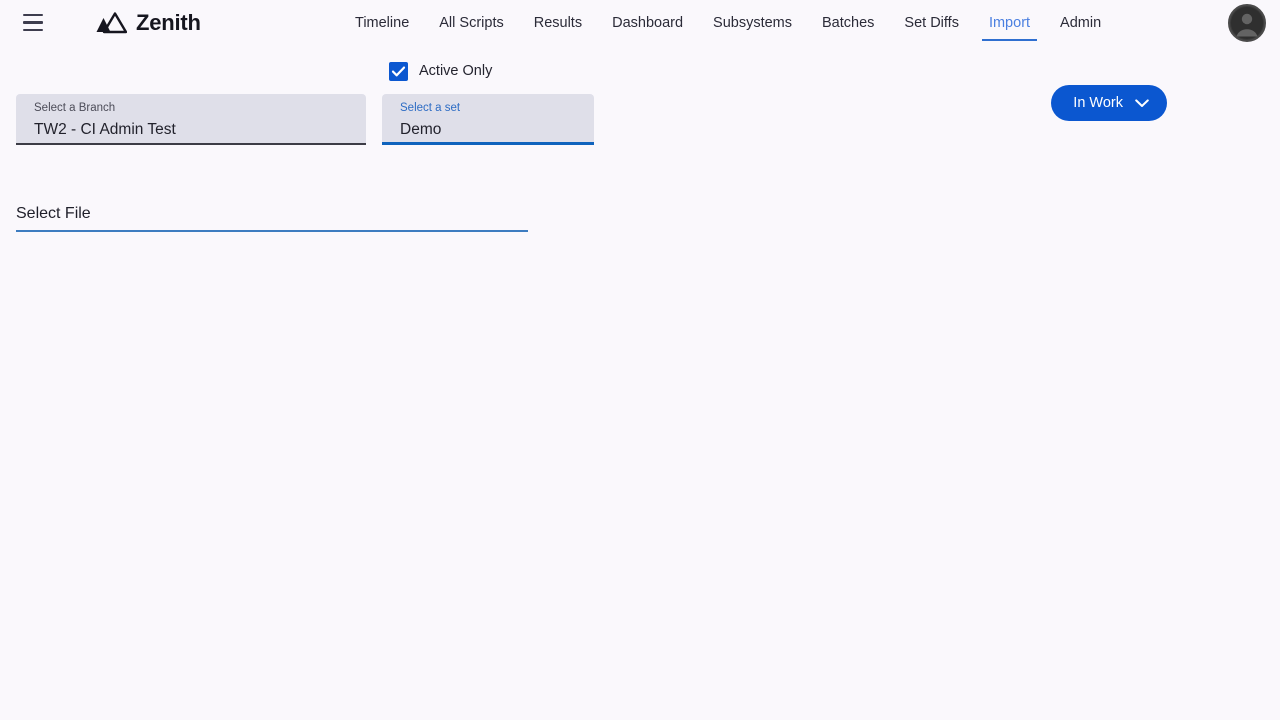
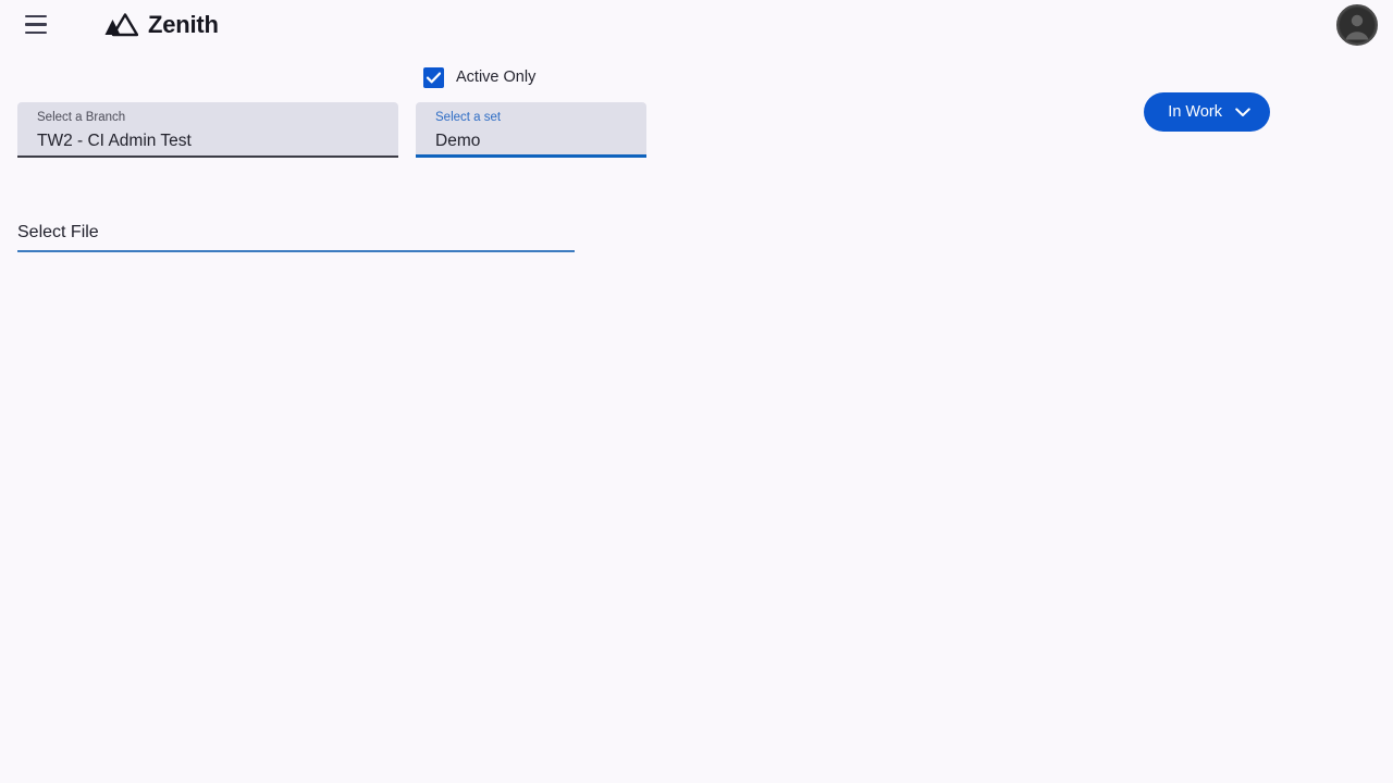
  Zenith
- Timeline
- All Scripts
- Results
- Dashboard
- Subsystems
- Batches
- Set Diffs
- Import
- Admin
  Active Only
  Select a Branch
  TW2 - CI Admin Test
  Select a set
  Demo
  In Work
  Select File
